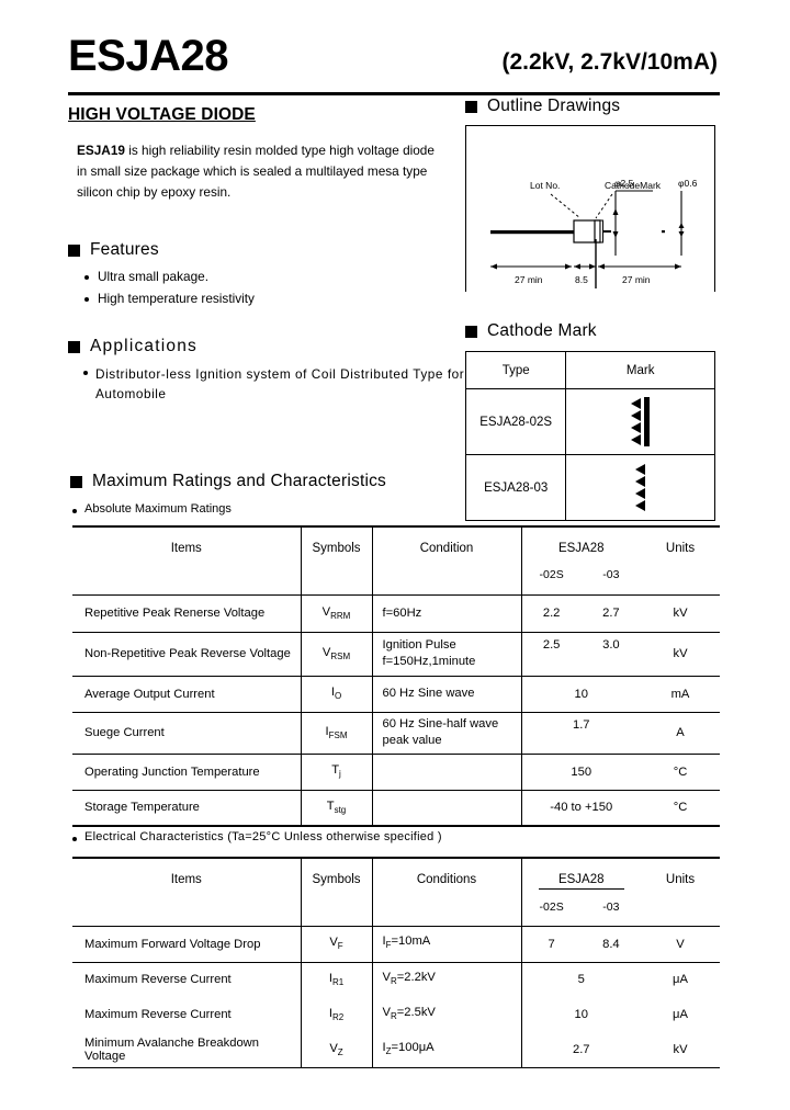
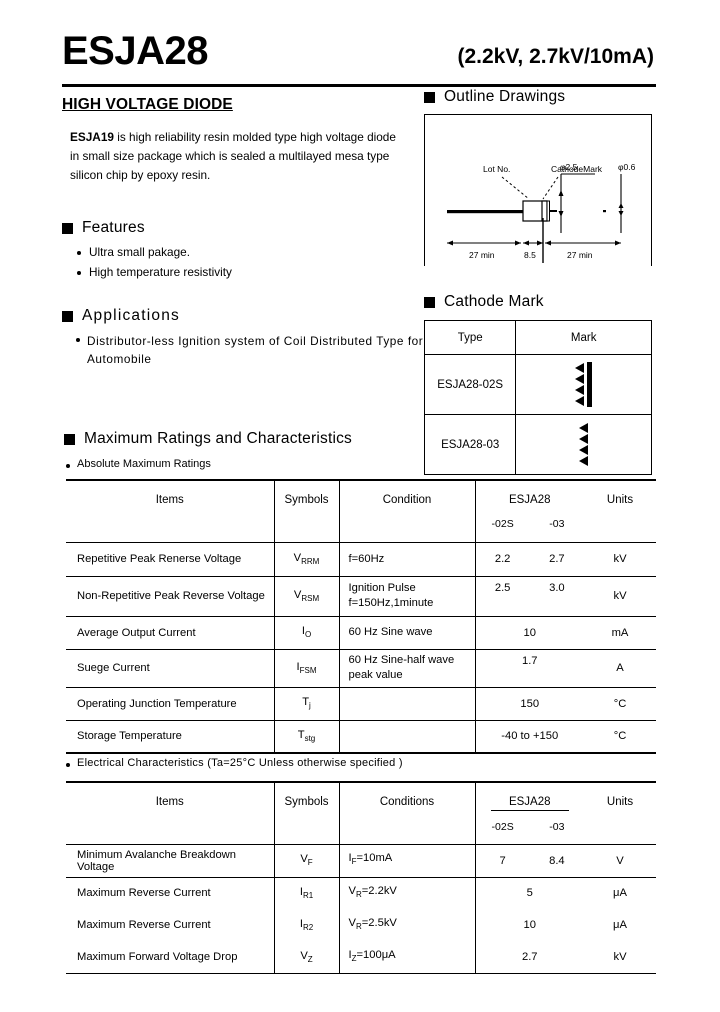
  ESJA28
  (2.2kV, 2.7kV/10mA)
  HIGH VOLTAGE DIODE
  ESJA19 is high reliability resin molded type high voltage diode in small size package which is sealed a multilayed mesa type silicon chip by epoxy resin.
  Features
  Ultra small pakage.
  High temperature resistivity
  Applications
  Distributor-less Ignition system of Coil Distributed Type for Automobile
  Outline Drawings
  Lot No.
  CathodeMark
  27 min
  8.5
  27 min
  φ2.5
  φ0.6
  Cathode Mark
  Type	Mark
  ESJA28-02S
  ESJA28-03
  Maximum Ratings and Characteristics
  Absolute Maximum Ratings
  Items	Symbols	Condition	ESJA28 -02S -03	Units
  Repetitive Peak Renerse Voltage	VRRM	f=60Hz	2.2 2.7	kV
  Non-Repetitive Peak Reverse Voltage	VRSM	Ignition Pulse f=150Hz,1minute	2.5 3.0	kV
  Average Output Current	IO	60 Hz Sine wave	10	mA
  Suege Current	IFSM	60 Hz Sine-half wave peak value	1.7	A
  Operating Junction Temperature	Tj		150	°C
  Storage Temperature	Tstg		-40 to +150	°C
  Electrical Characteristics (Ta=25°C Unless otherwise specified )
  Items	Symbols	Conditions	ESJA28 -02S -03	Units
- Maximum Forward Voltage Drop	VF	IF=10mA	7 8.4	V
+ Minimum Avalanche Breakdown Voltage	VF	IF=10mA	7 8.4	V
  Maximum Reverse Current	IR1	VR=2.2kV	5	μA
  Maximum Reverse Current	IR2	VR=2.5kV	10	μA
- Minimum Avalanche Breakdown Voltage	VZ	IZ=100μA	2.7	kV
+ Maximum Forward Voltage Drop	VZ	IZ=100μA	2.7	kV
